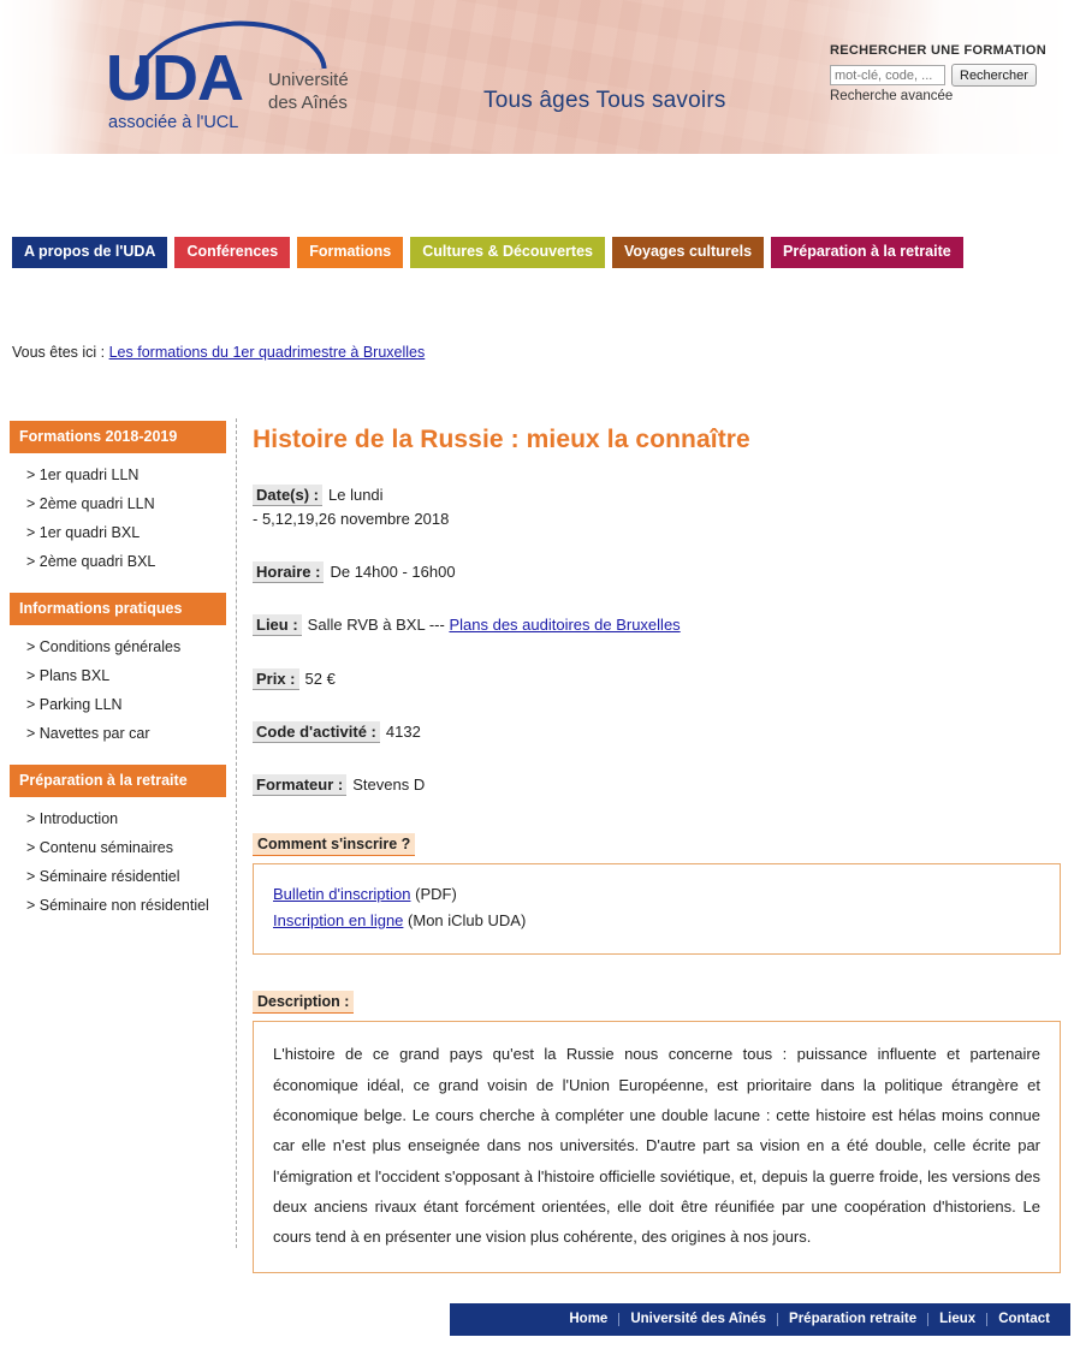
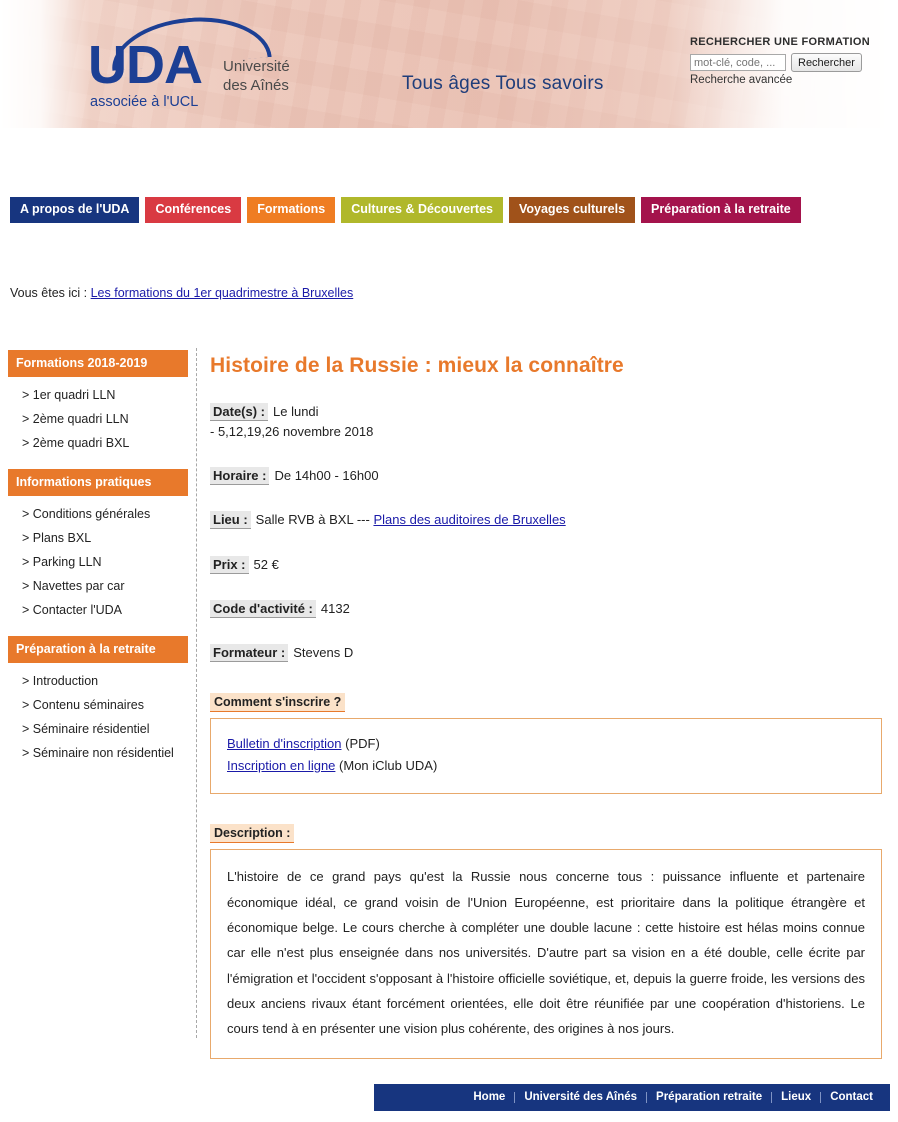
  UDA
  Université
  des Aînés
  associée à l'UCL
  Tous âges Tous savoirs
  RECHERCHER UNE FORMATION
  mot-clé, code, ...
  Rechercher
  Recherche avancée
  A propos de l'UDA
  Conférences
  Formations
  Cultures & Découvertes
  Voyages culturels
  Préparation à la retraite
  Vous êtes ici : Les formations du 1er quadrimestre à Bruxelles
  Formations 2018-2019
  > 1er quadri LLN
  > 2ème quadri LLN
- > 1er quadri BXL
  > 2ème quadri BXL
  Informations pratiques
  > Conditions générales
  > Plans BXL
  > Parking LLN
  > Navettes par car
+ > Contacter l'UDA
  Préparation à la retraite
  > Introduction
  > Contenu séminaires
  > Séminaire résidentiel
  > Séminaire non résidentiel
  Histoire de la Russie : mieux la connaître
  Date(s) : Le lundi
  - 5,12,19,26 novembre 2018
  Horaire : De 14h00 - 16h00
  Lieu : Salle RVB à BXL --- Plans des auditoires de Bruxelles
  Prix : 52 €
  Code d'activité : 4132
  Formateur : Stevens D
  Comment s'inscrire ?
  Bulletin d'inscription (PDF)
  Inscription en ligne (Mon iClub UDA)
  Description :
  L'histoire de ce grand pays qu'est la Russie nous concerne tous : puissance influente et partenaire économique idéal, ce grand voisin de l'Union Européenne, est prioritaire dans la politique étrangère et économique belge. Le cours cherche à compléter une double lacune : cette histoire est hélas moins connue car elle n'est plus enseignée dans nos universités. D'autre part sa vision en a été double, celle écrite par l'émigration et l'occident s'opposant à l'histoire officielle soviétique, et, depuis la guerre froide, les versions des deux anciens rivaux étant forcément orientées, elle doit être réunifiée par une coopération d'historiens. Le cours tend à en présenter une vision plus cohérente, des origines à nos jours.
  Home
  Université des Aînés
  Préparation retraite
  Lieux
  Contact
